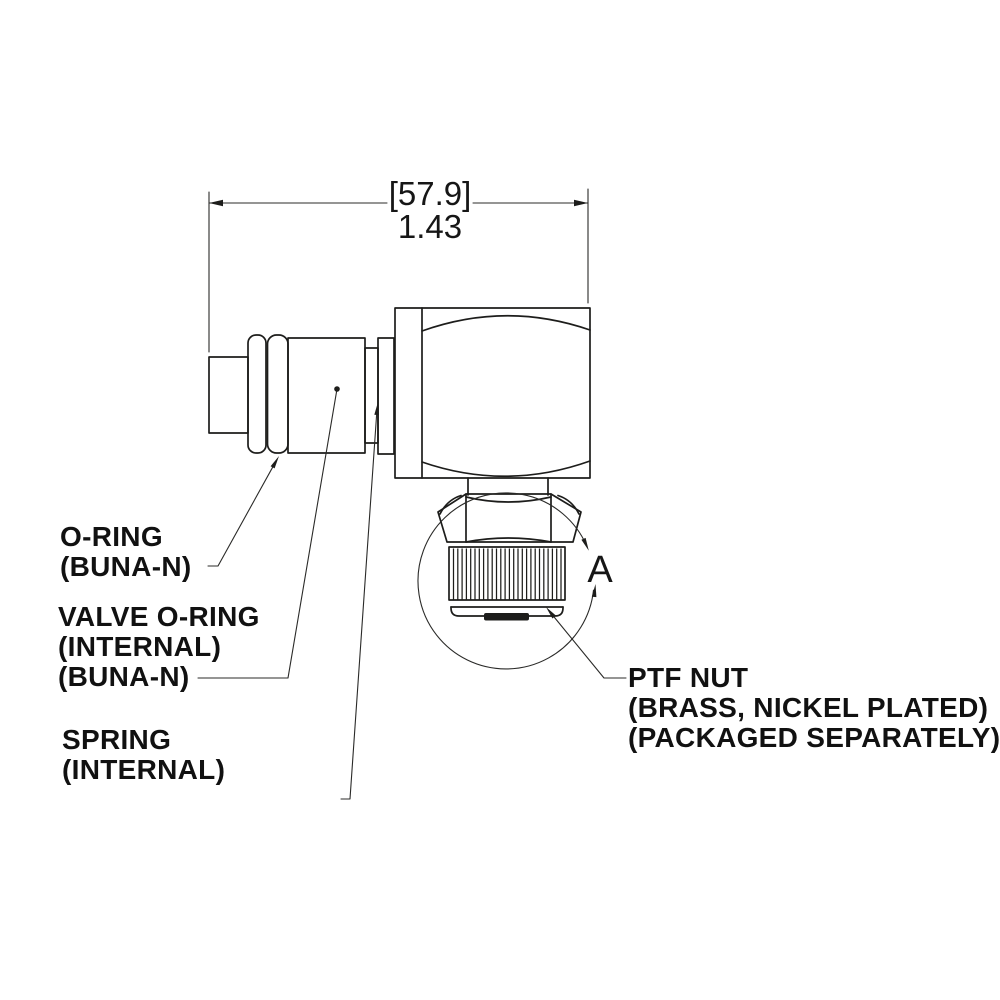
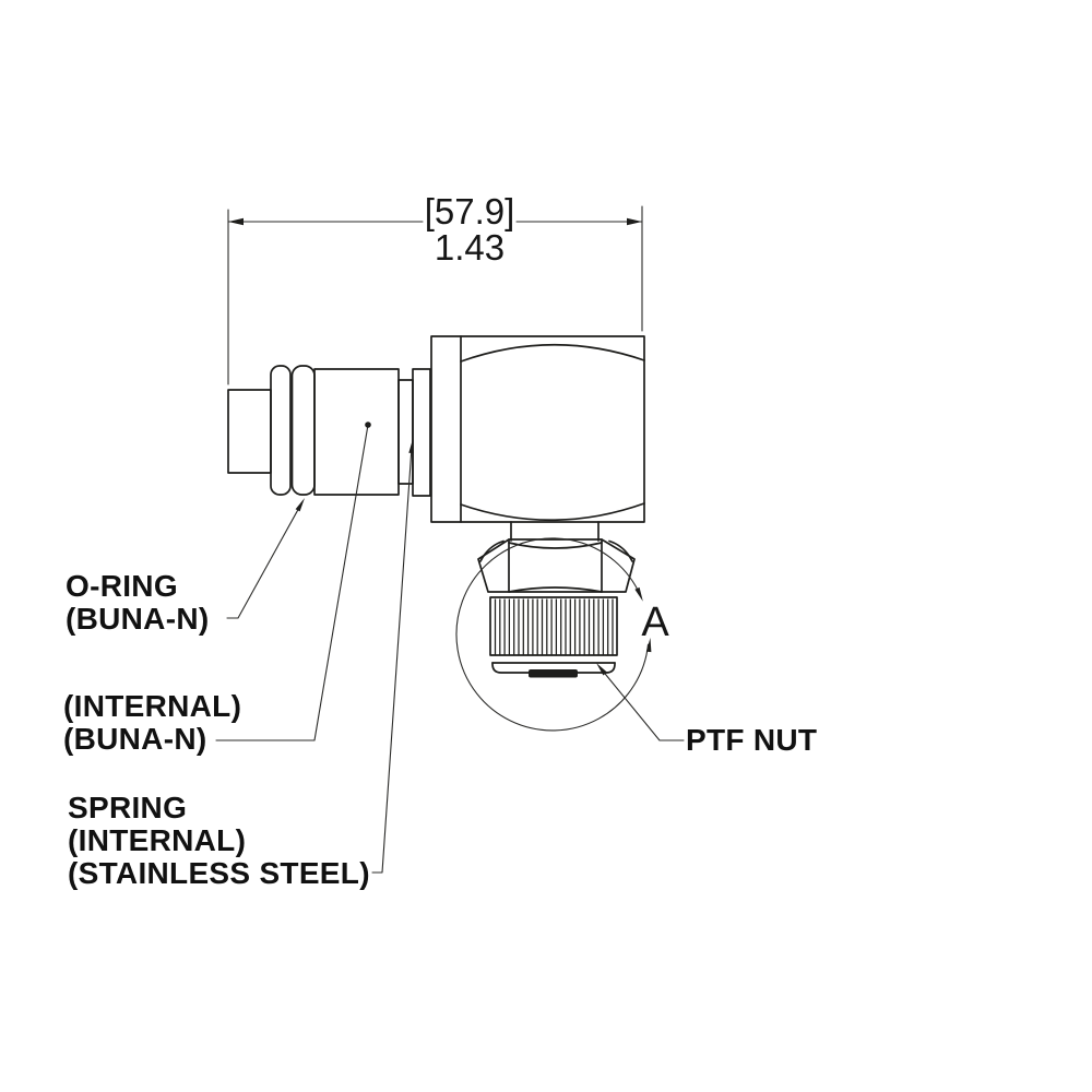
  [57.9]
  1.43
  A
  O-RING
  (BUNA-N)
- VALVE O-RING
  (INTERNAL)
  (BUNA-N)
  SPRING
  (INTERNAL)
+ (STAINLESS STEEL)
  PTF NUT
- (BRASS, NICKEL PLATED)
- (PACKAGED SEPARATELY)
